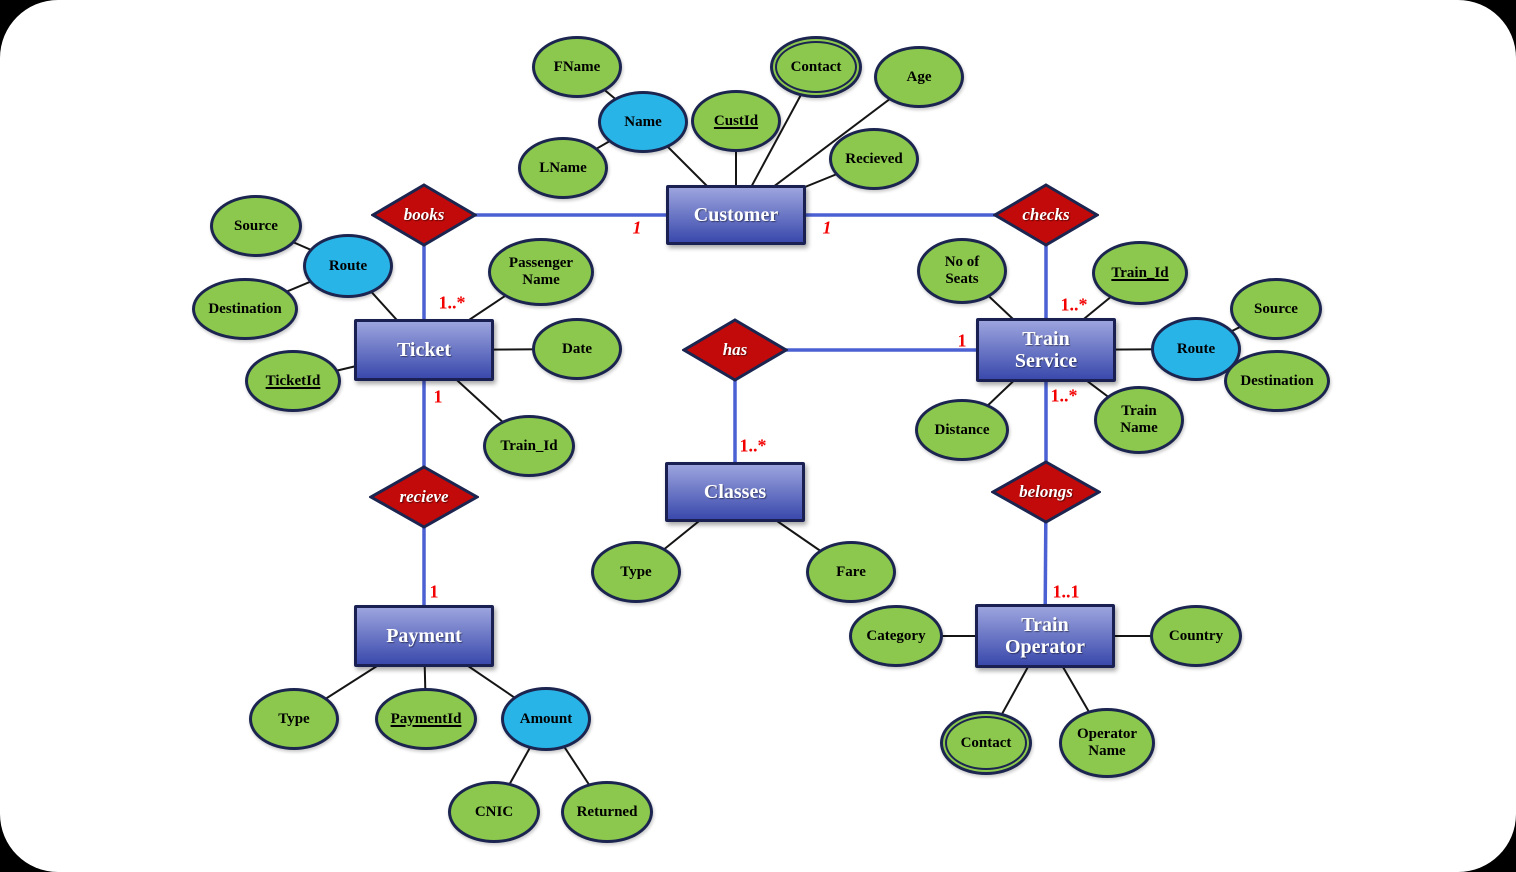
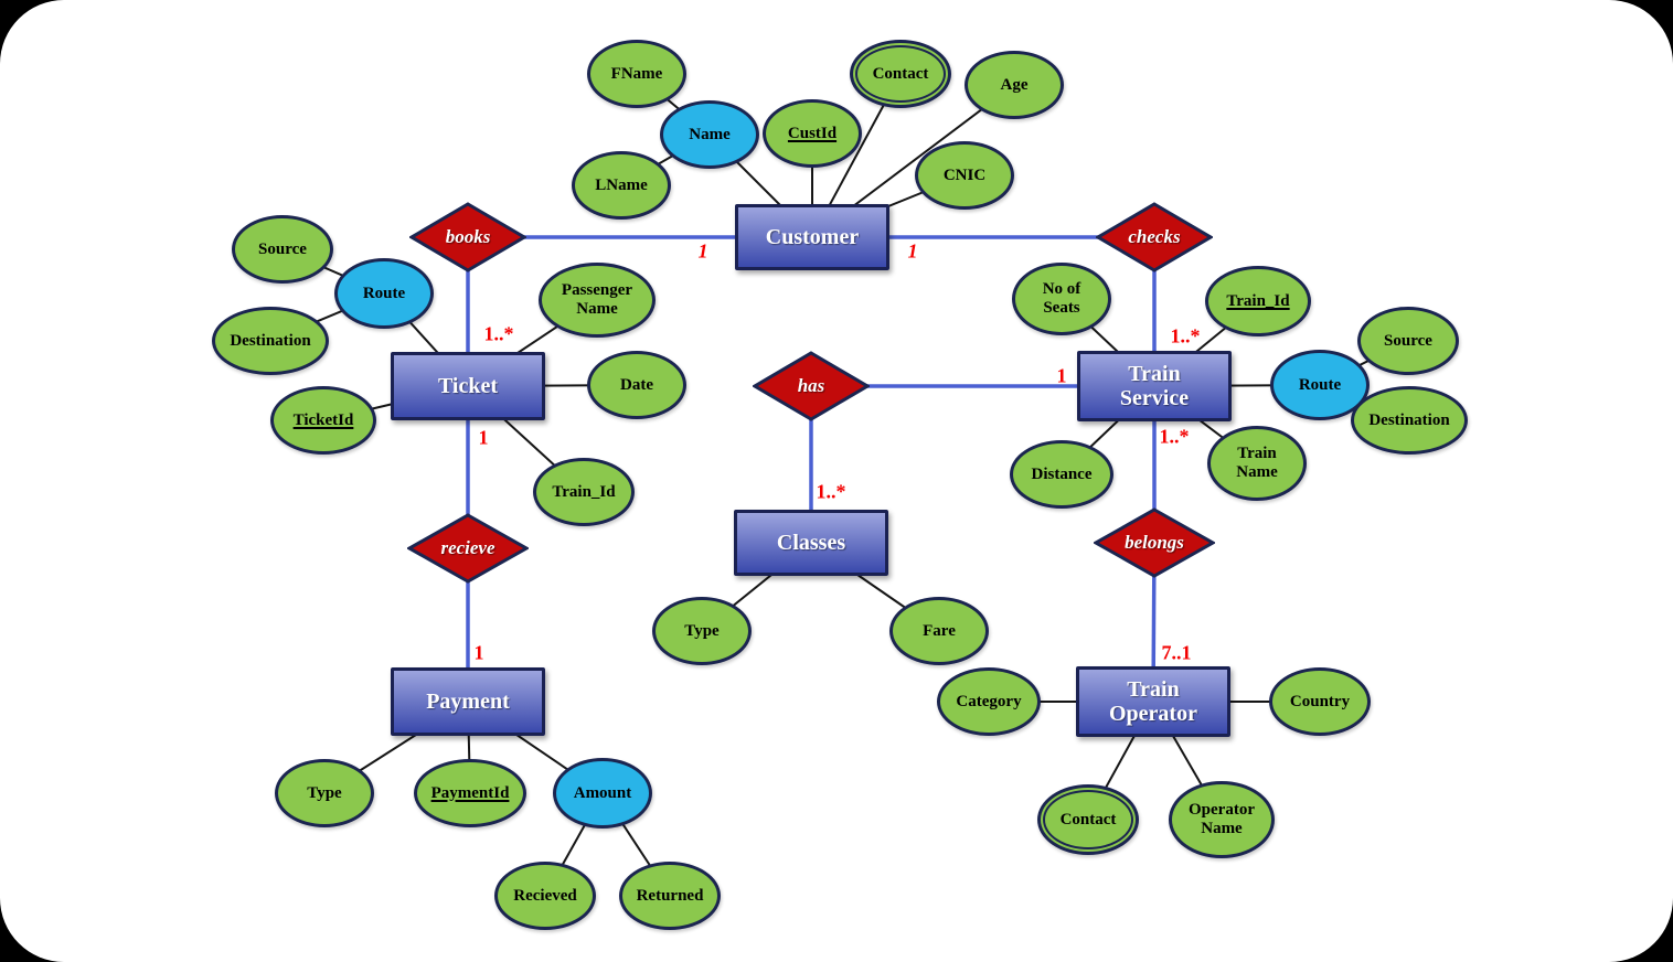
  FName
  Name
  LName
  CustId
  Contact
  Age
- Recieved
+ CNIC
  Source
  Route
  Destination
  TicketId
  Passenger
  Name
  Date
  Train_Id
  No of
  Seats
  Train_Id
  Route
  Source
  Destination
  Distance
  Train
  Name
  Type
  Fare
  Type
  PaymentId
  Amount
- CNIC
+ Recieved
  Returned
  Category
  Country
  Contact
  Operator
  Name
  Customer
  Ticket
  Train
  Service
  Classes
  Payment
  Train
  Operator
  books
  checks
  has
  recieve
  belongs
  1
  1
  1..*
  1
  1..*
  1
  1..*
  1..*
  1
- 1..1
+ 7..1
